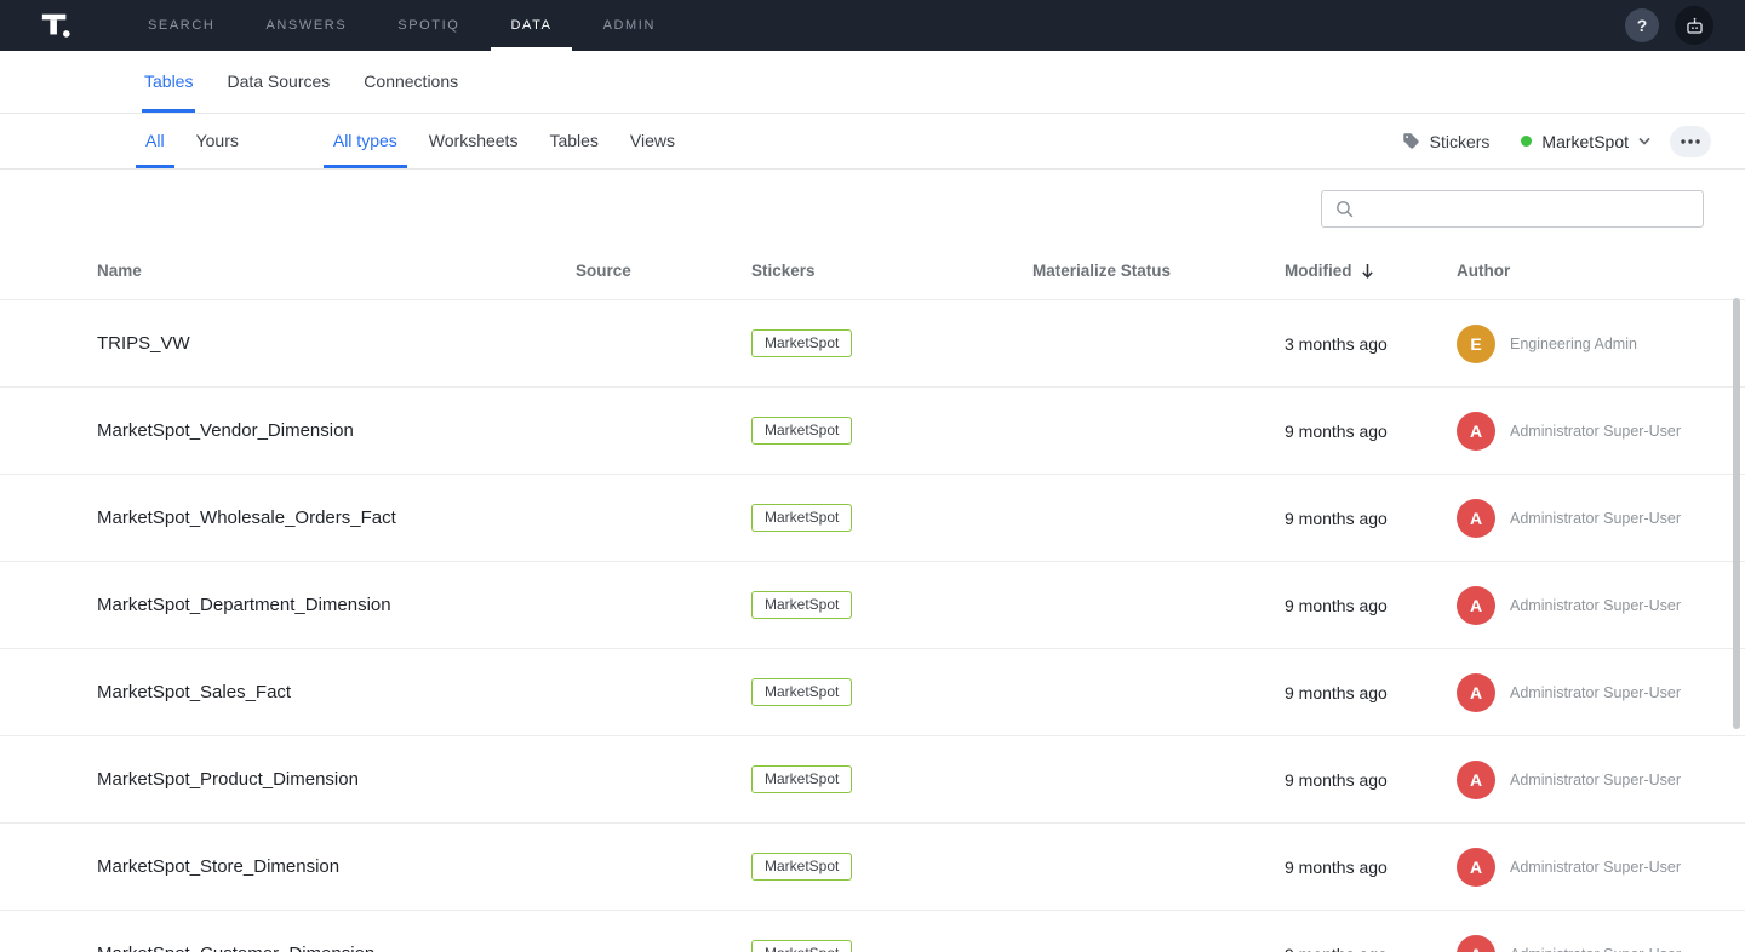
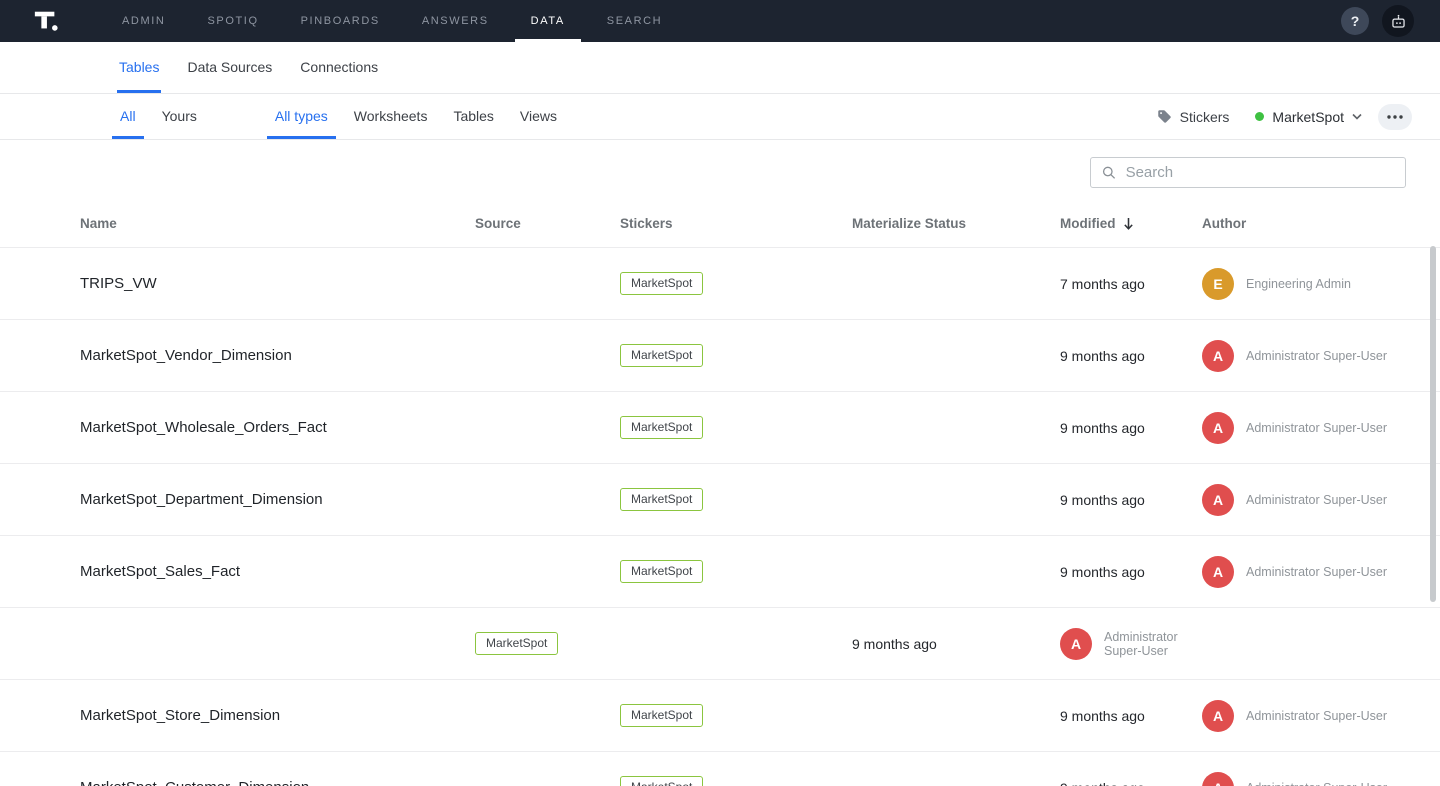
- SEARCH
+ ADMIN
- ANSWERS
+ SPOTIQ
+ PINBOARDS
- SPOTIQ
+ ANSWERS
  DATA
- ADMIN
+ SEARCH
  ?
  Tables
  Data Sources
  Connections
  All
  Yours
  All types
  Worksheets
  Tables
  Views
  Stickers
  MarketSpot
+ Search
  Name
  Source
  Stickers
  Materialize Status
  Modified
  Author
  TRIPS_VW
  MarketSpot
- 3 months ago
+ 7 months ago
  E
  Engineering Admin
  MarketSpot_Vendor_Dimension
  MarketSpot
  9 months ago
  A
  Administrator Super-User
  MarketSpot_Wholesale_Orders_Fact
  MarketSpot
  9 months ago
  A
  Administrator Super-User
  MarketSpot_Department_Dimension
  MarketSpot
  9 months ago
  A
  Administrator Super-User
  MarketSpot_Sales_Fact
  MarketSpot
  9 months ago
  A
  Administrator Super-User
- MarketSpot_Product_Dimension
  MarketSpot
  9 months ago
  A
  Administrator Super-User
  MarketSpot_Store_Dimension
  MarketSpot
  9 months ago
  A
  Administrator Super-User
